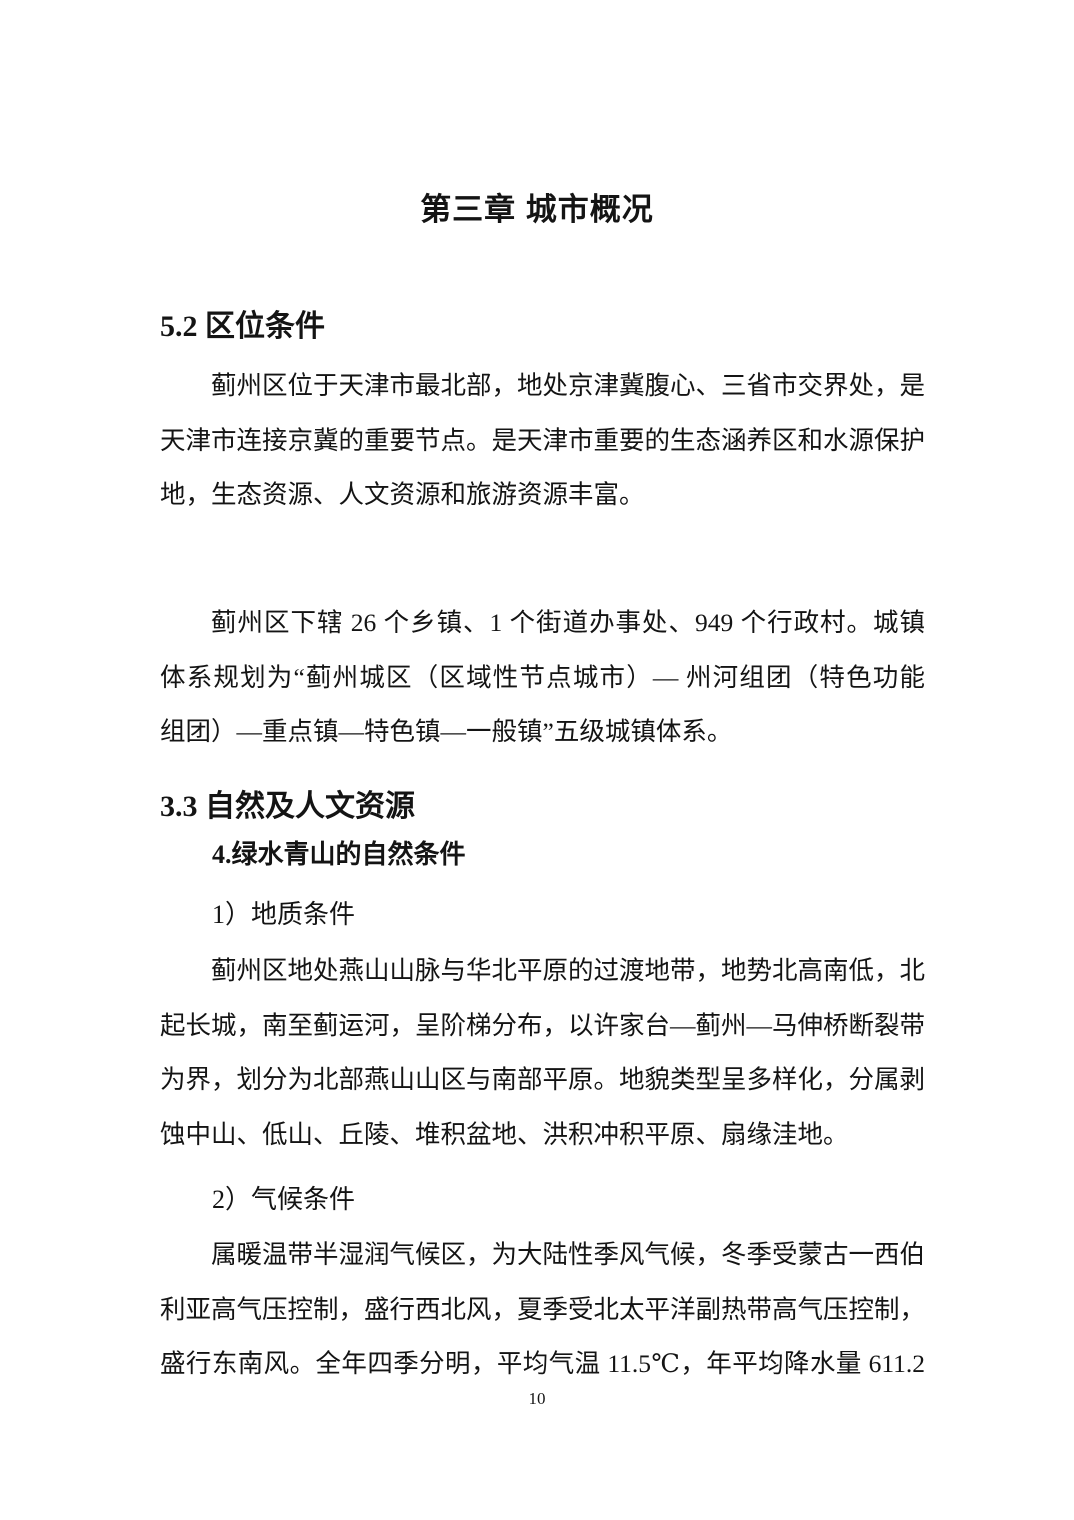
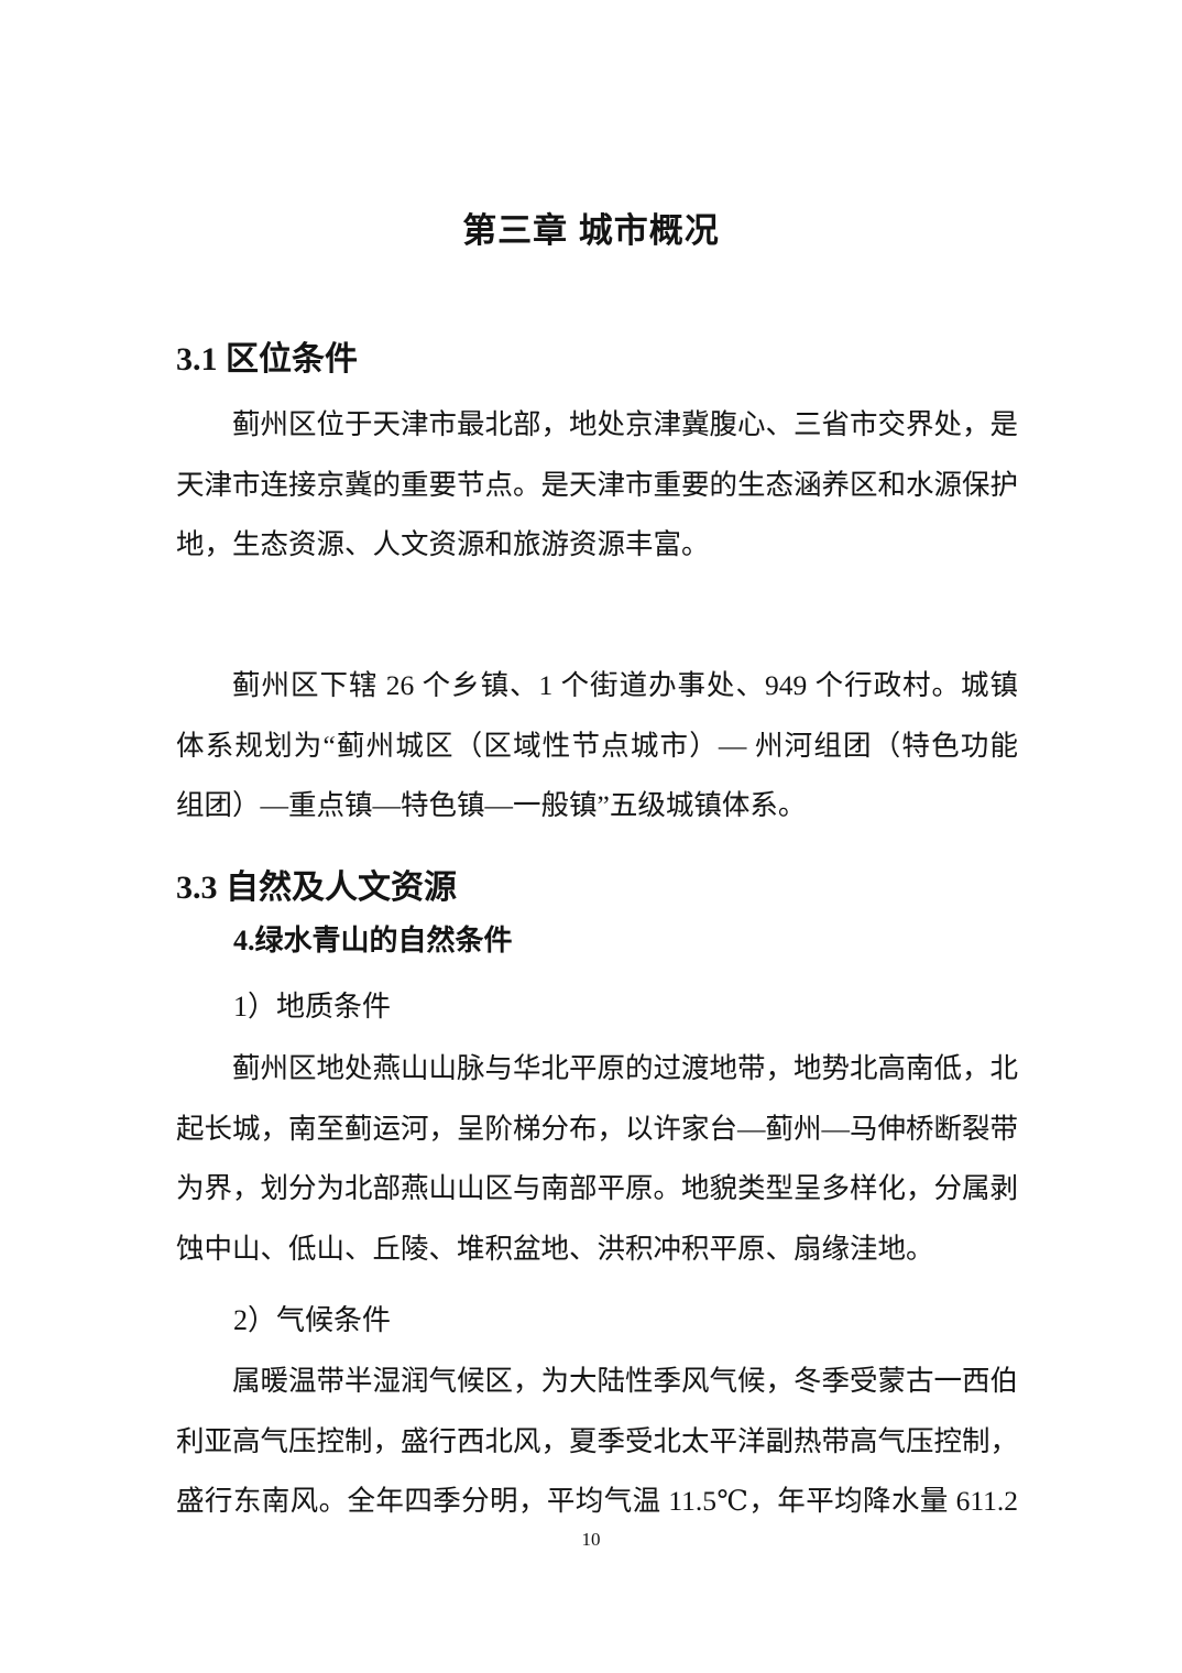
  第三章 城市概况
- 5.2 区位条件
+ 3.1 区位条件
  蓟州区位于天津市最北部，地处京津冀腹心、三省市交界处，是
  天津市连接京冀的重要节点。是天津市重要的生态涵养区和水源保护
  地，生态资源、人文资源和旅游资源丰富。
  蓟州区下辖 26 个乡镇、1 个街道办事处、949 个行政村。城镇
  体系规划为“蓟州城区（区域性节点城市）— 州河组团（特色功能
  组团）—重点镇—特色镇—一般镇”五级城镇体系。
  3.3 自然及人文资源
  4.绿水青山的自然条件
  1）地质条件
  蓟州区地处燕山山脉与华北平原的过渡地带，地势北高南低，北
  起长城，南至蓟运河，呈阶梯分布，以许家台—蓟州—马伸桥断裂带
  为界，划分为北部燕山山区与南部平原。地貌类型呈多样化，分属剥
  蚀中山、低山、丘陵、堆积盆地、洪积冲积平原、扇缘洼地。
  2）气候条件
  属暖温带半湿润气候区，为大陆性季风气候，冬季受蒙古一西伯
  利亚高气压控制，盛行西北风，夏季受北太平洋副热带高气压控制，
  盛行东南风。全年四季分明，平均气温 11.5℃，年平均降水量 611.2
  10
